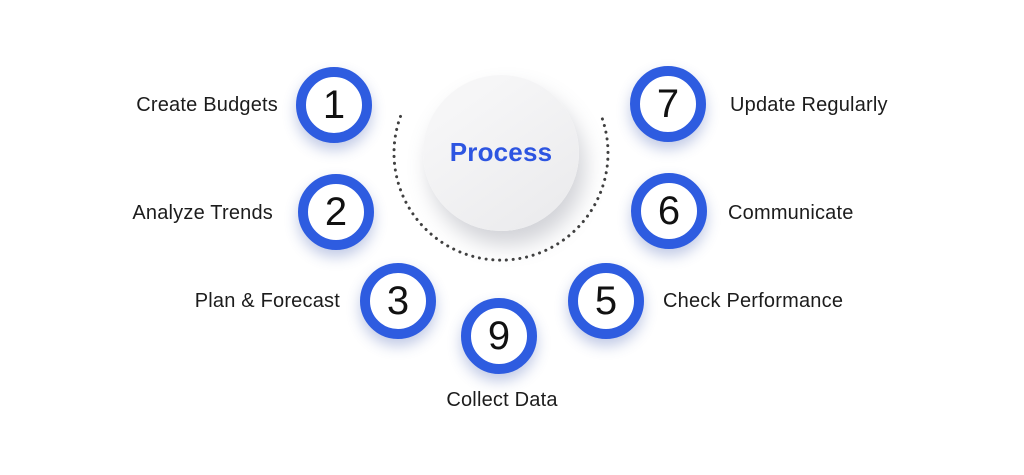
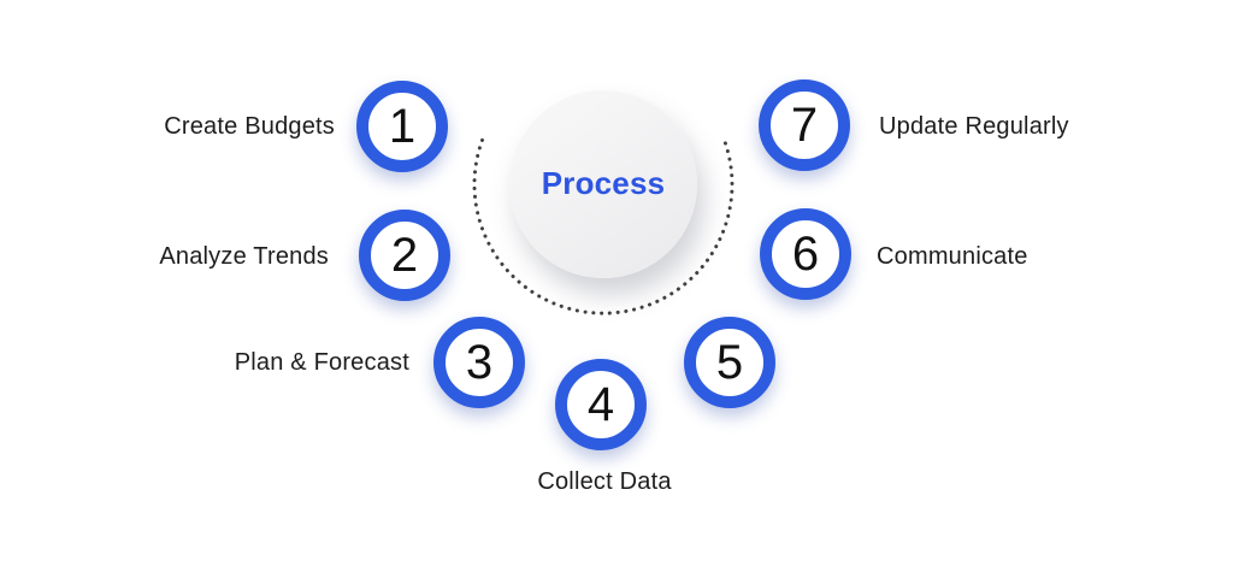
  Process
  1
  2
  3
- 9
+ 4
  5
  6
  7
  Create Budgets
  Analyze Trends
  Plan & Forecast
  Collect Data
- Check Performance
  Communicate
  Update Regularly
